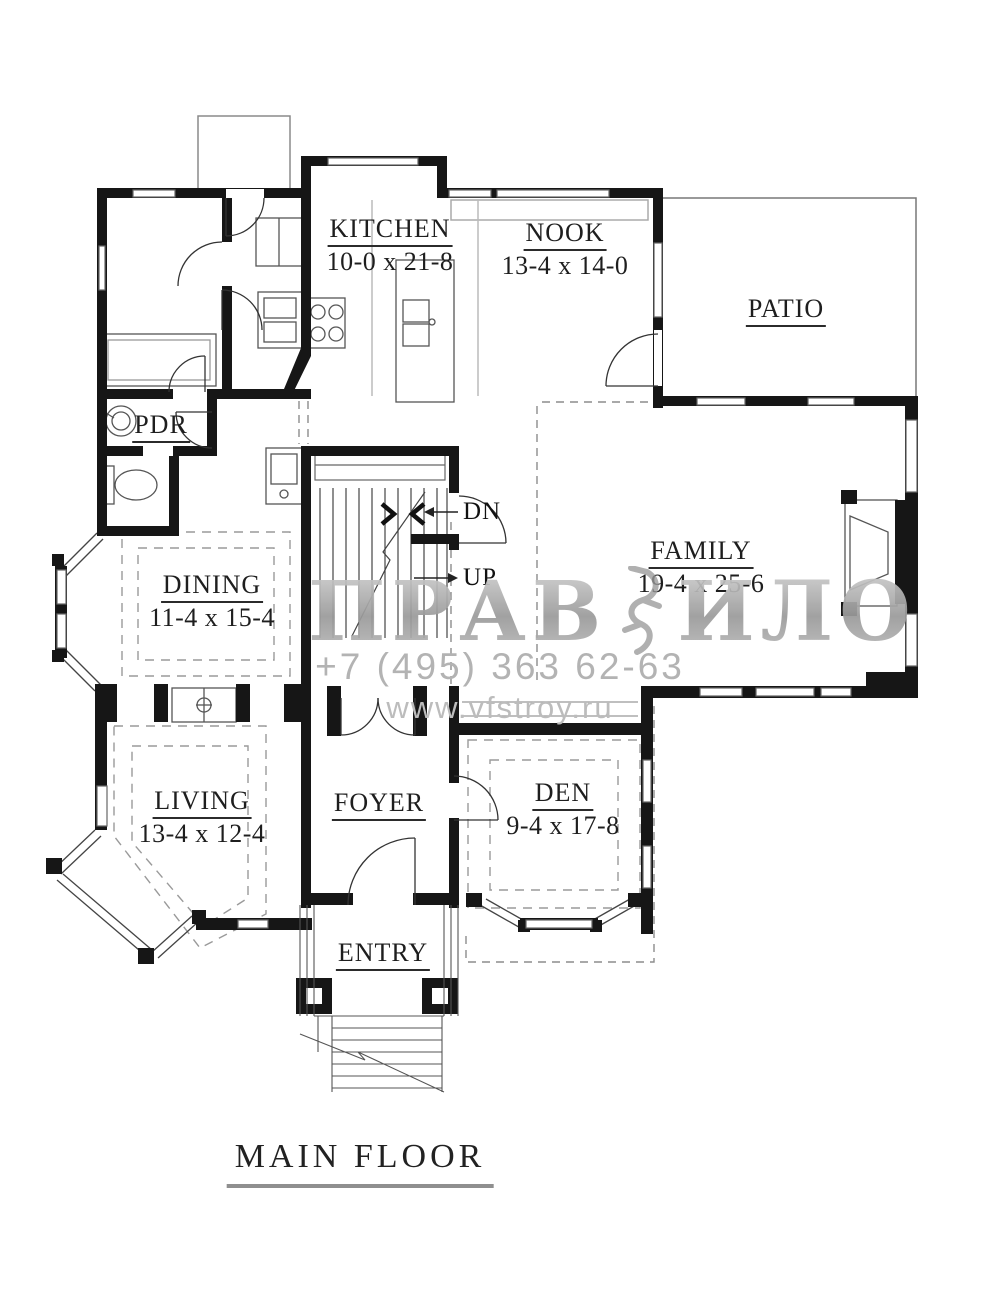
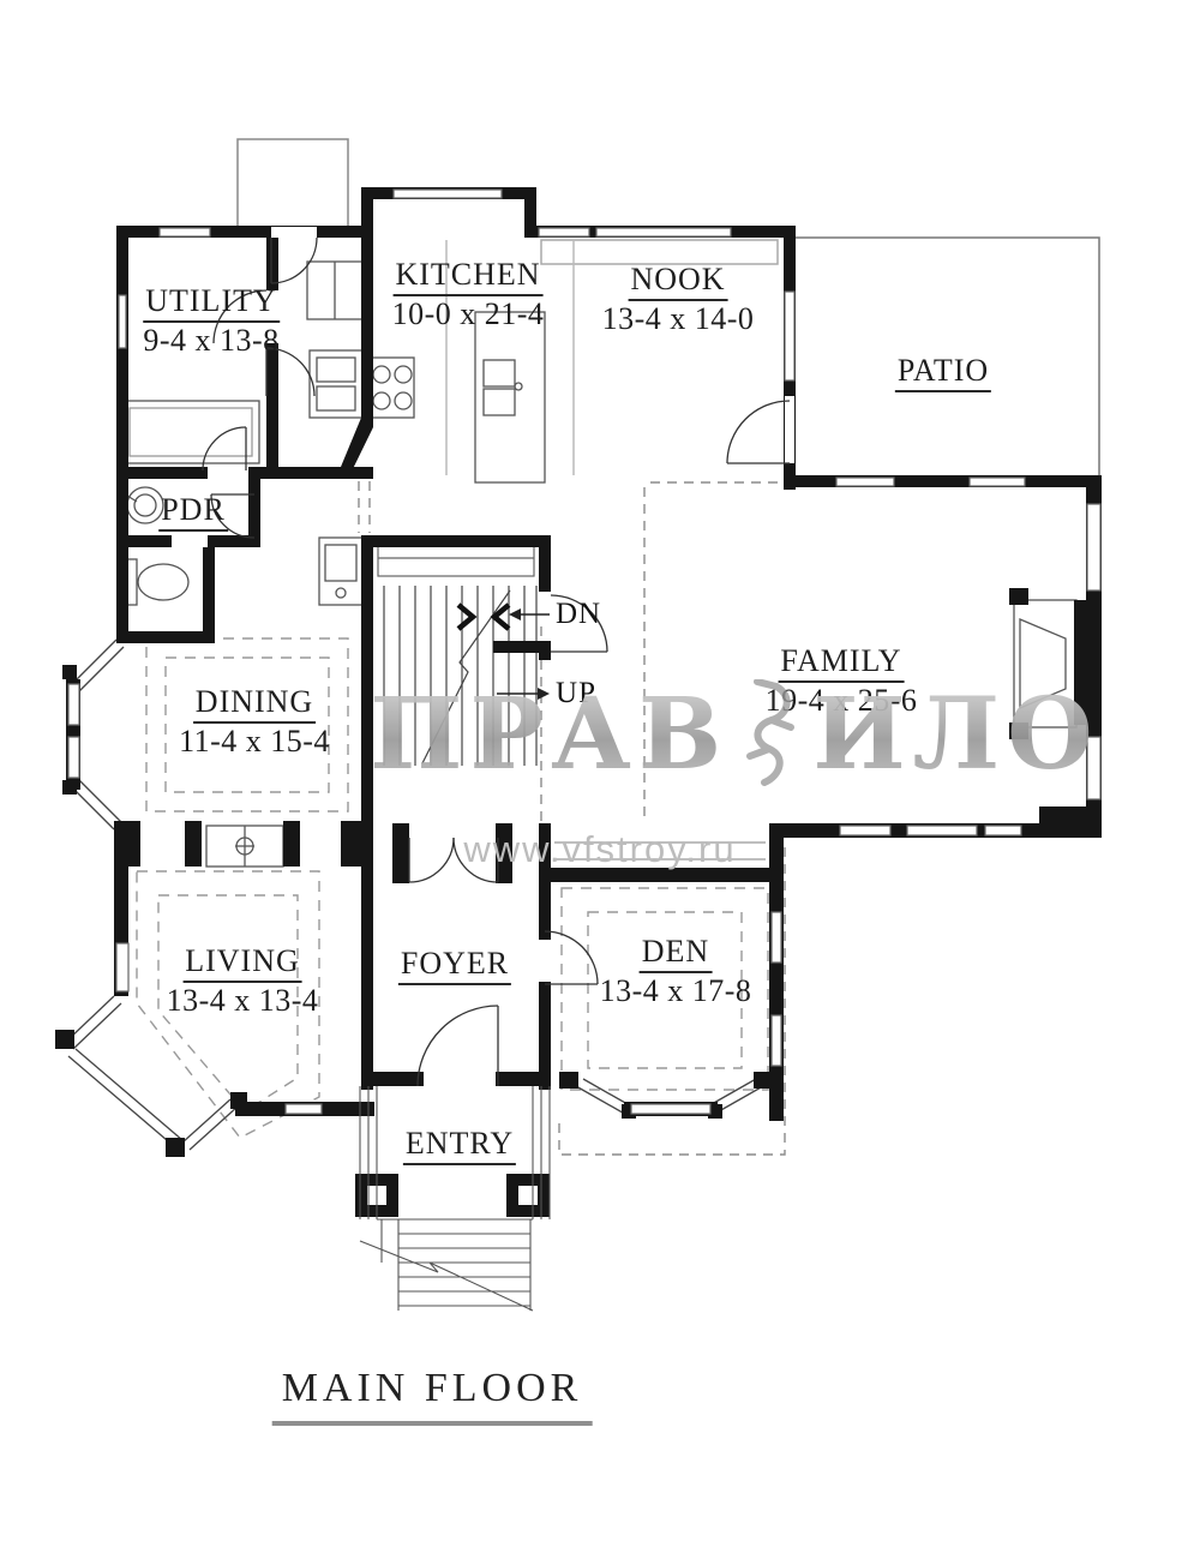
+ UTILITY
+ 9-4 x 13-8
  KITCHEN
- 10-0 x 21-8
+ 10-0 x 21-4
  NOOK
  13-4 x 14-0
  PATIO
  FAMILY
  PDR
  DINING
  11-4 x 15-4
  LIVING
- 13-4 x 12-4
+ 13-4 x 13-4
  FOYER
  DEN
- 9-4 x 17-8
+ 13-4 x 17-8
  ENTRY
  DN
  ПРАВ
  ИЛО
- +7 (495) 363 62-63
  www.vfstroy.ru
  MAIN FLOOR
